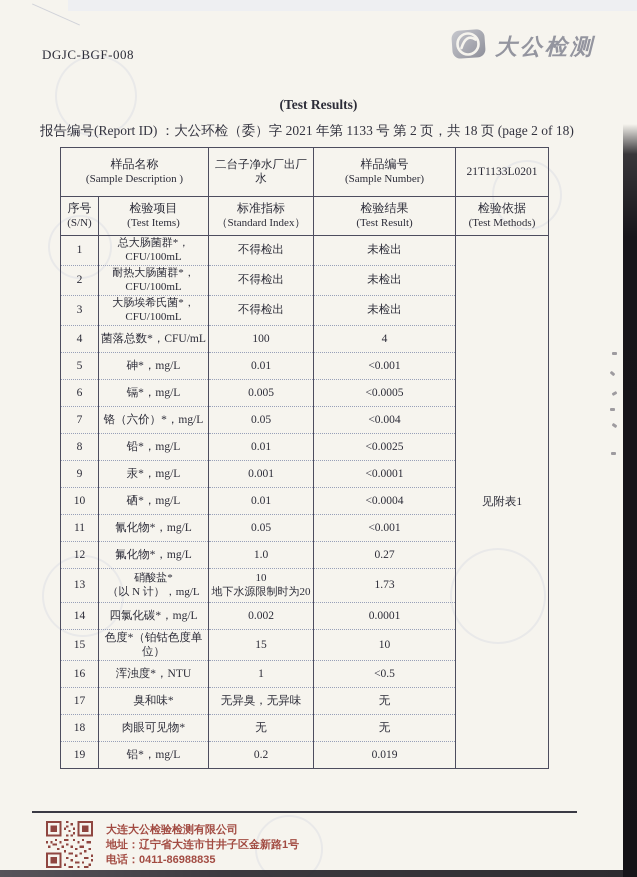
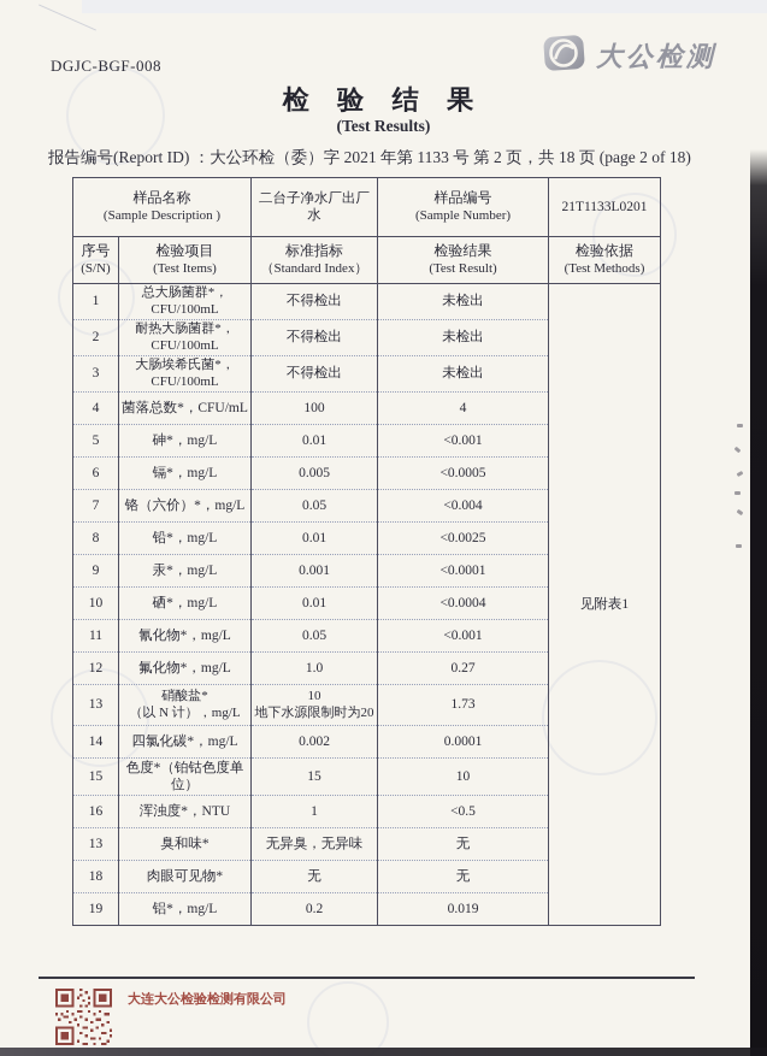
  DGJC-BGF-008
  大公检测
+ 检 验 结 果
  (Test Results)
  报告编号(Report ID) ：大公环检（委）字 2021 年第 1133 号 第 2 页，共 18 页 (page 2 of 18)
  样品名称 (Sample Description )	二台子净水厂出厂水	样品编号 (Sample Number)	21T1133L0201
  序号(S/N)	检验项目(Test Items)	标准指标（Standard Index）	检验结果(Test Result)	检验依据(Test Methods)
  1	总大肠菌群*，CFU/100mL	不得检出	未检出	见附表1
  2	耐热大肠菌群*，CFU/100mL	不得检出	未检出
  3	大肠埃希氏菌*，CFU/100mL	不得检出	未检出
  4	菌落总数*，CFU/mL	100	4
  5	砷*，mg/L	0.01	<0.001
  6	镉*，mg/L	0.005	<0.0005
  7	铬（六价）*，mg/L	0.05	<0.004
  8	铅*，mg/L	0.01	<0.0025
  9	汞*，mg/L	0.001	<0.0001
  10	硒*，mg/L	0.01	<0.0004
  11	氰化物*，mg/L	0.05	<0.001
  12	氟化物*，mg/L	1.0	0.27
  13	硝酸盐*（以 N 计），mg/L	10地下水源限制时为20	1.73
  14	四氯化碳*，mg/L	0.002	0.0001
  15	色度*（铂钴色度单位）	15	10
  16	浑浊度*，NTU	1	<0.5
- 17	臭和味*	无异臭，无异味	无
+ 13	臭和味*	无异臭，无异味	无
  18	肉眼可见物*	无	无
  19	铝*，mg/L	0.2	0.019
  大连大公检验检测有限公司
- 地址：辽宁省大连市甘井子区金新路1号
- 电话：0411-86988835
